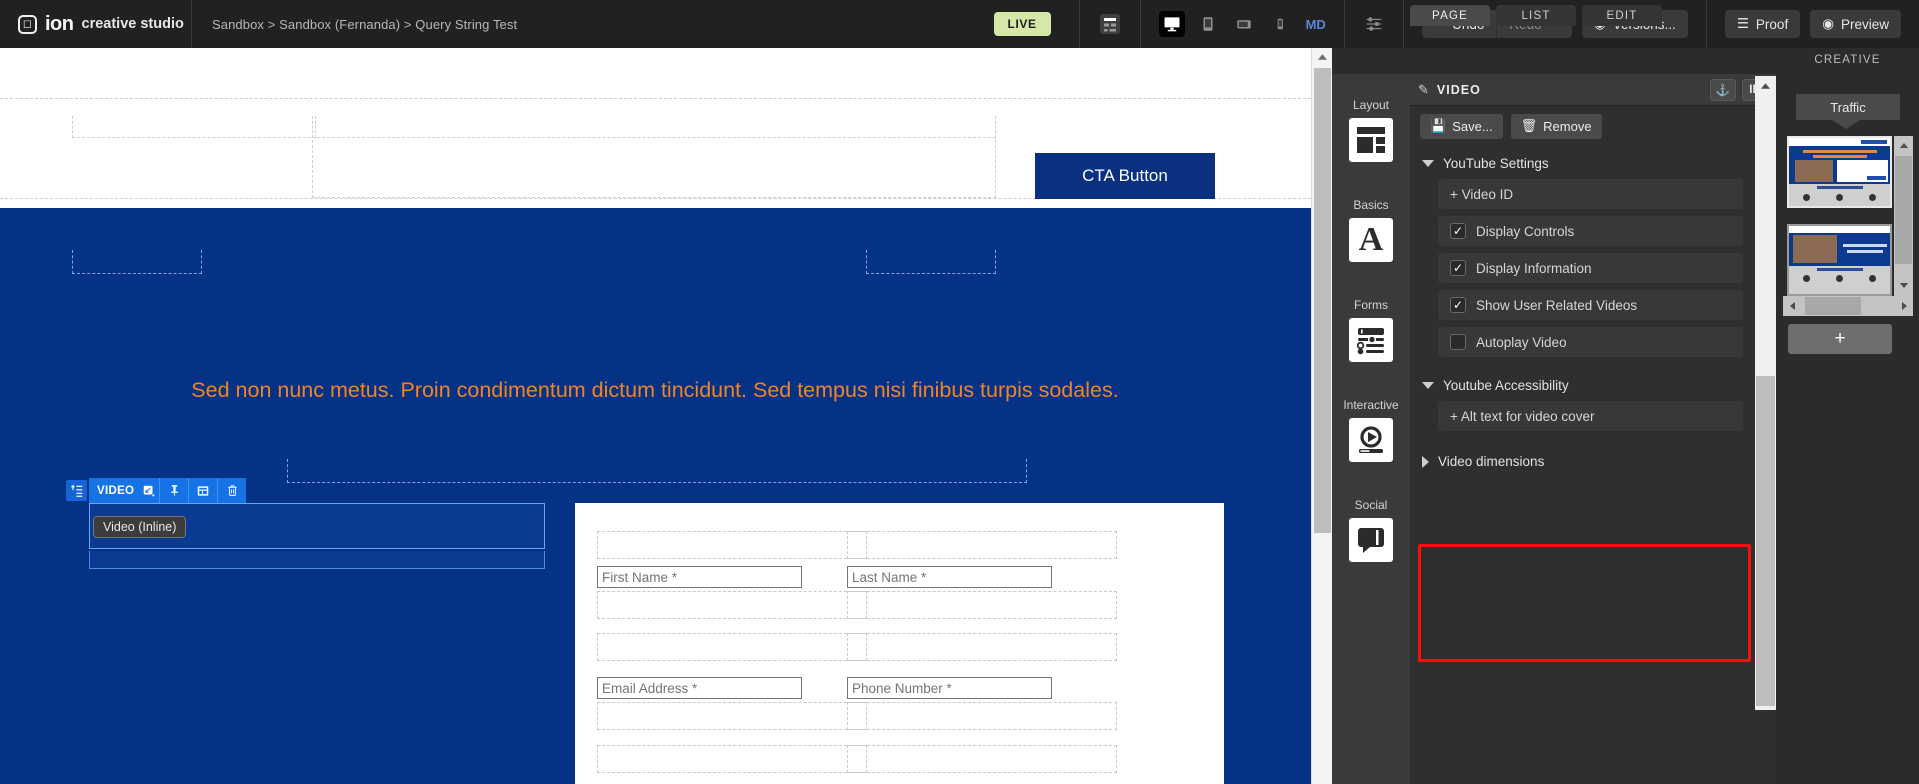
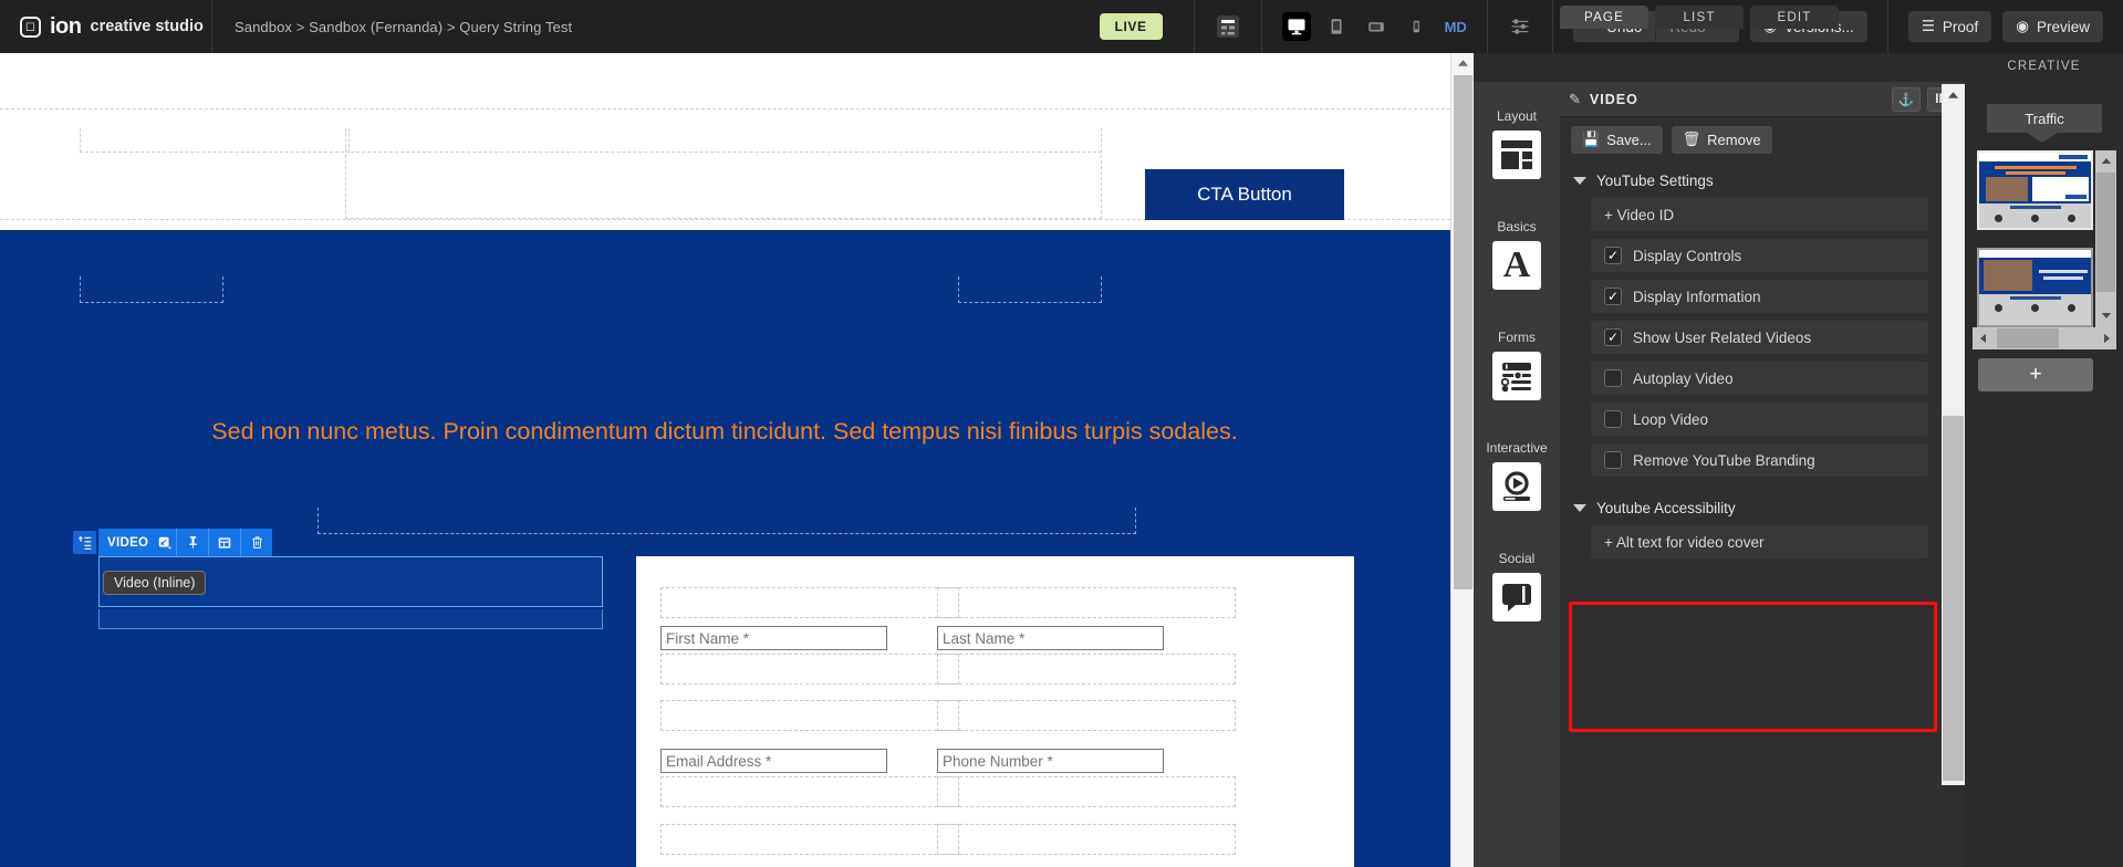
  ◻
  ion
  creative studio
  Sandbox > Sandbox (Fernanda) > Query String Test
  LIVE
  MD
  ☰
  Proof
  ◉
  Preview
  CTA Button
  Sed non nunc metus. Proin condimentum dictum tincidunt. Sed tempus nisi finibus turpis sodales.
  VIDEO
  Video (Inline)
  First Name *
  Last Name *
  Email Address *
  Phone Number *
  PAGE
  LIST
  EDIT
  CREATIVE
  Layout
  Basics
  A
  Forms
  Interactive
  Social
  ✎
  VIDEO
  ⚓
  💾
  Save...
  🗑
  Remove
  YouTube Settings
  + Video ID
  ✓
  Display Controls
  ✓
  Display Information
  ✓
  Show User Related Videos
  Autoplay Video
+ Loop Video
+ Remove YouTube Branding
  Youtube Accessibility
  + Alt text for video cover
- Video dimensions
  Traffic
  +
